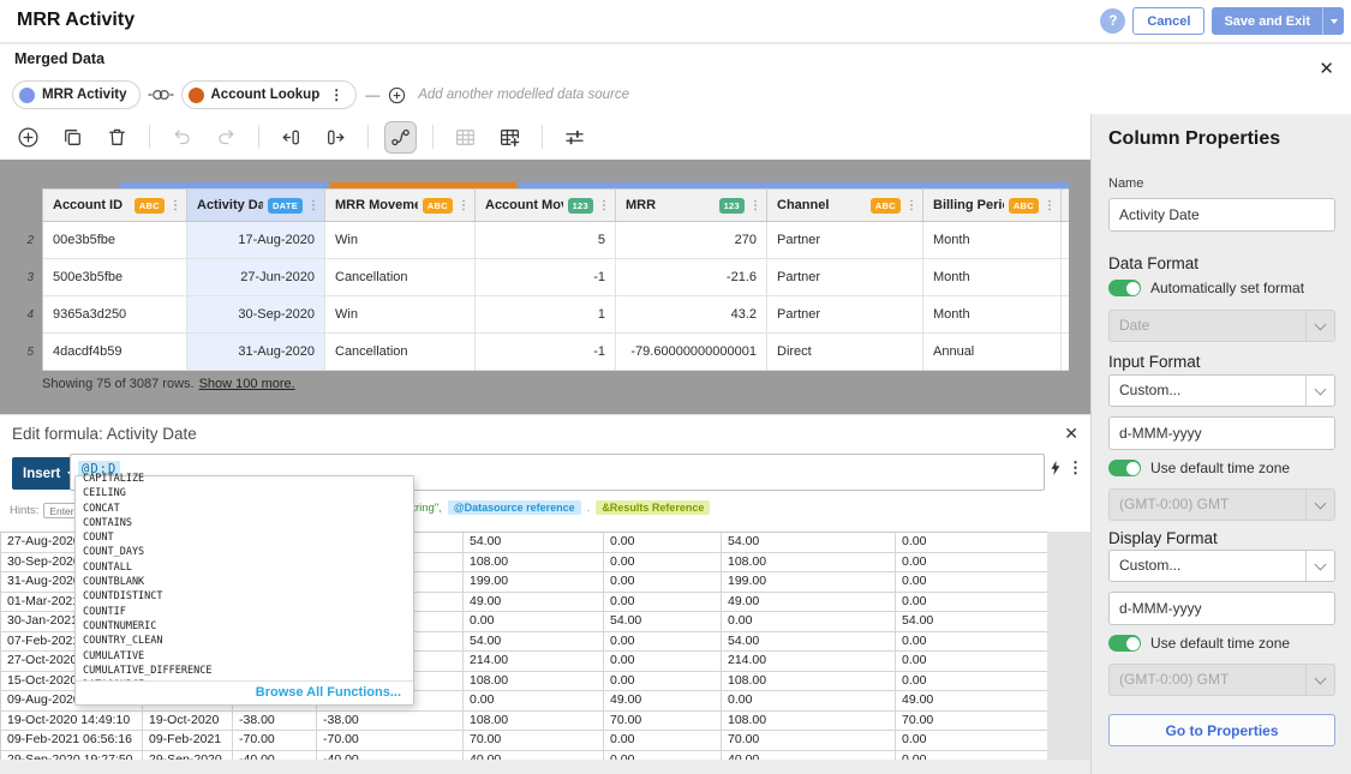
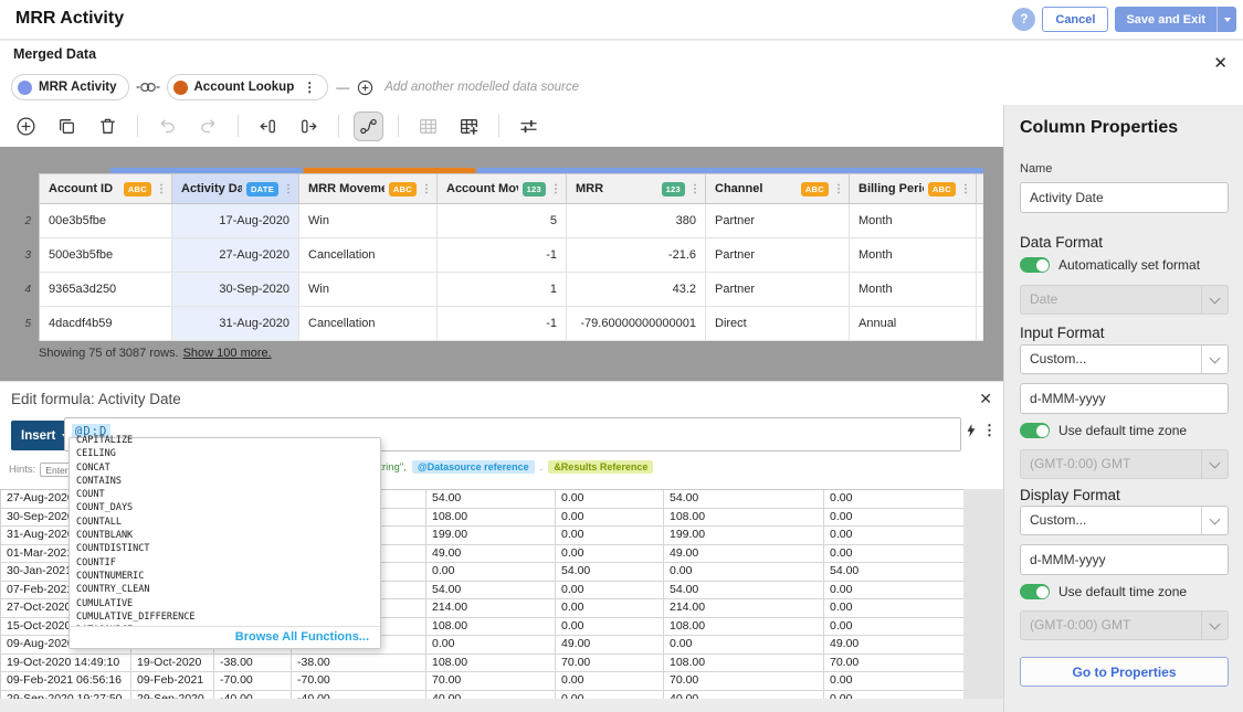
  MRR Activity
  ?
  Cancel
  Save and Exit
  Merged Data
  MRR Activity
  Account Lookup
  ⋮
  —
  Add another modelled data source
  ✕
  Account ID
  ABC
  ⋮
  Activity Da
  DATE
  ⋮
  MRR Movem
  ABC
  ⋮
  123
  ⋮
  MRR
  123
  ⋮
  Channel
  ABC
  ⋮
  Billing Peri
  ABC
  ⋮
  00e3b5fbe
  17-Aug-2020
  Win
  5
- 270
+ 380
  Partner
  Month
  500e3b5fbe
- 27-Jun-2020
+ 27-Aug-2020
  Cancellation
  -1
  -21.6
  Partner
  Month
  9365a3d250
  30-Sep-2020
  Win
  1
  43.2
  Partner
  Month
  4dacdf4b59
  31-Aug-2020
  Cancellation
  -1
  -79.60000000000001
  Direct
  Annual
  2
  3
  4
  5
  Showing 75 of 3087 rows. Show 100 more.
  Edit formula: Activity Date
  ✕
  Insert
  @D:D
  ⋮
  Hints:
  Enter
  ring",
  @Datasource reference
  .
  &Results Reference
  27-Aug-202
  54.00
  0.00
  54.00
  0.00
  30-Sep-202
  108.00
  0.00
  108.00
  0.00
  31-Aug-202
  199.00
  0.00
  199.00
  0.00
  01-Mar-202
  49.00
  0.00
  49.00
  0.00
  30-Jan-202
  0.00
  54.00
  0.00
  54.00
  07-Feb-202
  54.00
  0.00
  54.00
  0.00
  27-Oct-202
  214.00
  0.00
  214.00
  0.00
  15-Oct-202
  108.00
  0.00
  108.00
  0.00
  09-Aug-202
  0.00
  49.00
  0.00
  49.00
  19-Oct-2020 14:49:10
  19-Oct-2020
  -38.00
  -38.00
  108.00
  70.00
  108.00
  70.00
  09-Feb-2021 06:56:16
  09-Feb-2021
  -70.00
  -70.00
  70.00
  0.00
  70.00
  0.00
  29-Sep-2020 19:27:50
  29-Sep-2020
  -40.00
  -40.00
  40.00
  0.00
  40.00
  0.00
  CAPITALIZE
  CEILING
  CONCAT
  CONTAINS
  COUNT
  COUNT_DAYS
  COUNTALL
  COUNTBLANK
  COUNTDISTINCT
  COUNTIF
  COUNTNUMERIC
  COUNTRY_CLEAN
  CUMULATIVE
  CUMULATIVE_DIFFERENCE
  Browse All Functions...
  Column Properties
  Name
  Activity Date
  Data Format
  Automatically set format
  Date
  Input Format
  Custom...
  d-MMM-yyyy
  Use default time zone
  (GMT-0:00) GMT
  Display Format
  Custom...
  d-MMM-yyyy
  Use default time zone
  (GMT-0:00) GMT
  Go to Properties
